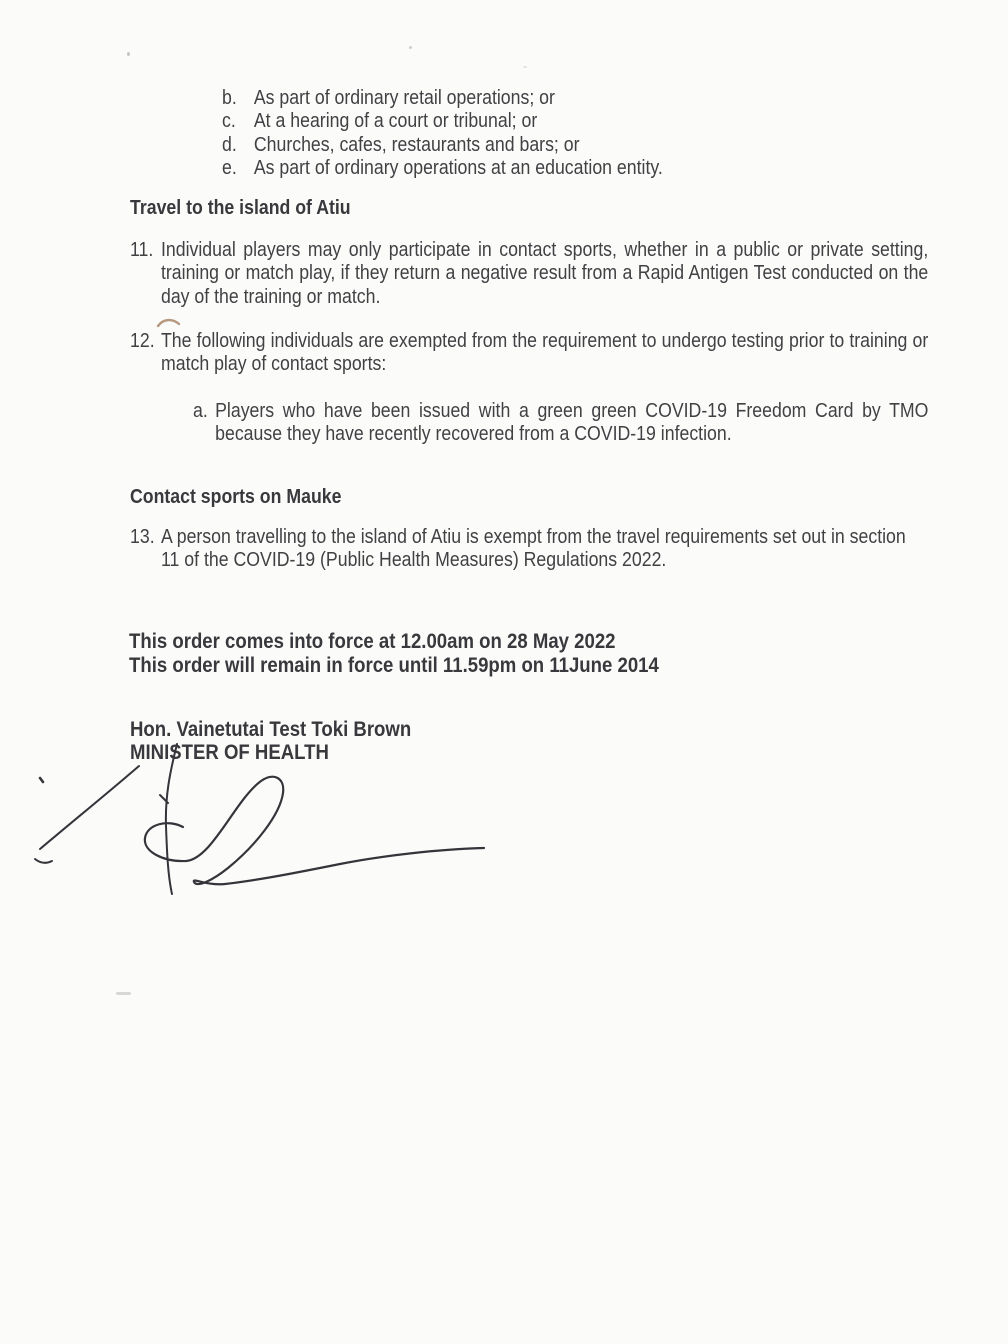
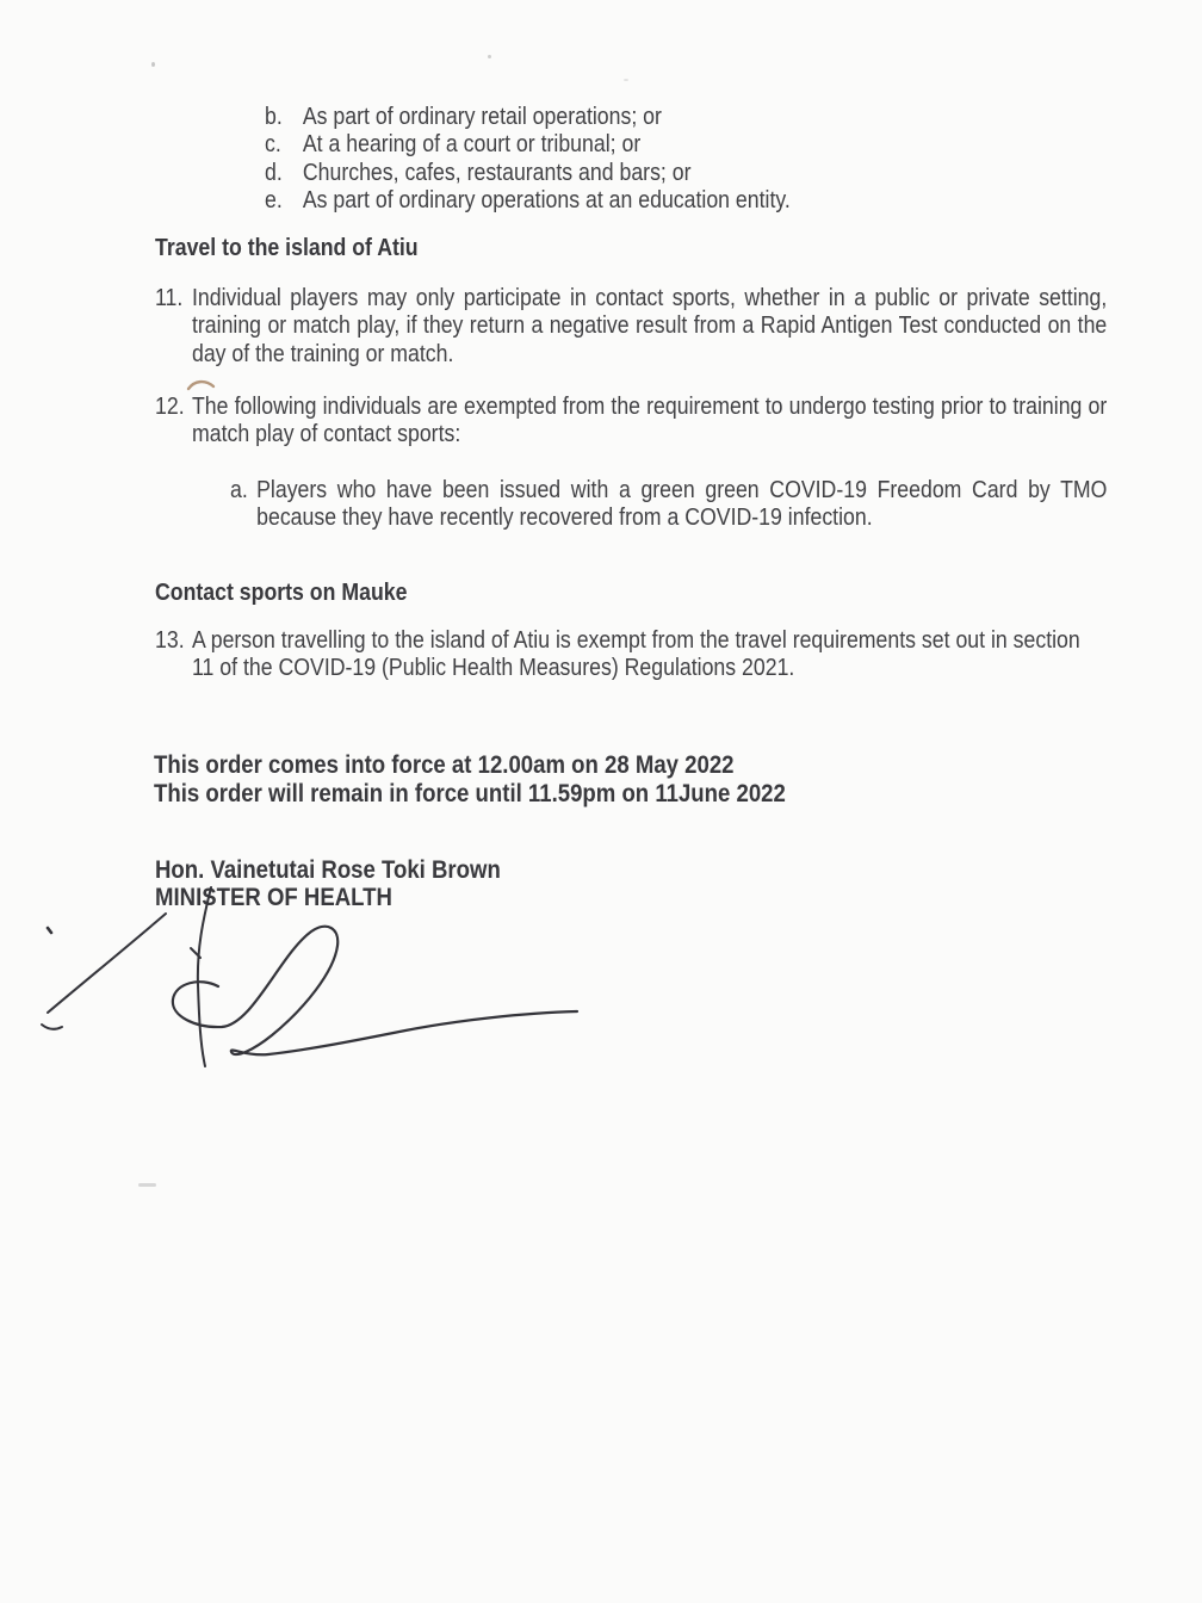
  b.
  As part of ordinary retail operations; or
  c.
  At a hearing of a court or tribunal; or
  d.
  Churches, cafes, restaurants and bars; or
  e.
  As part of ordinary operations at an education entity.
  Travel to the island of Atiu
  11.
  Individual players may only participate in contact sports, whether in a public or private setting, training or match play, if they return a negative result from a Rapid Antigen Test conducted on the day of the training or match.
  12.
  The following individuals are exempted from the requirement to undergo testing prior to training or match play of contact sports:
  a.
  Players who have been issued with a green green COVID-19 Freedom Card by TMO because they have recently recovered from a COVID-19 infection.
  Contact sports on Mauke
  13.
- A person travelling to the island of Atiu is exempt from the travel requirements set out in section 11 of the COVID-19 (Public Health Measures) Regulations 2022.
+ A person travelling to the island of Atiu is exempt from the travel requirements set out in section 11 of the COVID-19 (Public Health Measures) Regulations 2021.
  This order comes into force at 12.00am on 28 May 2022
- This order will remain in force until 11.59pm on 11June 2014
+ This order will remain in force until 11.59pm on 11June 2022
- Hon. Vainetutai Test Toki Brown
+ Hon. Vainetutai Rose Toki Brown
  MINITER OF HEALTH
